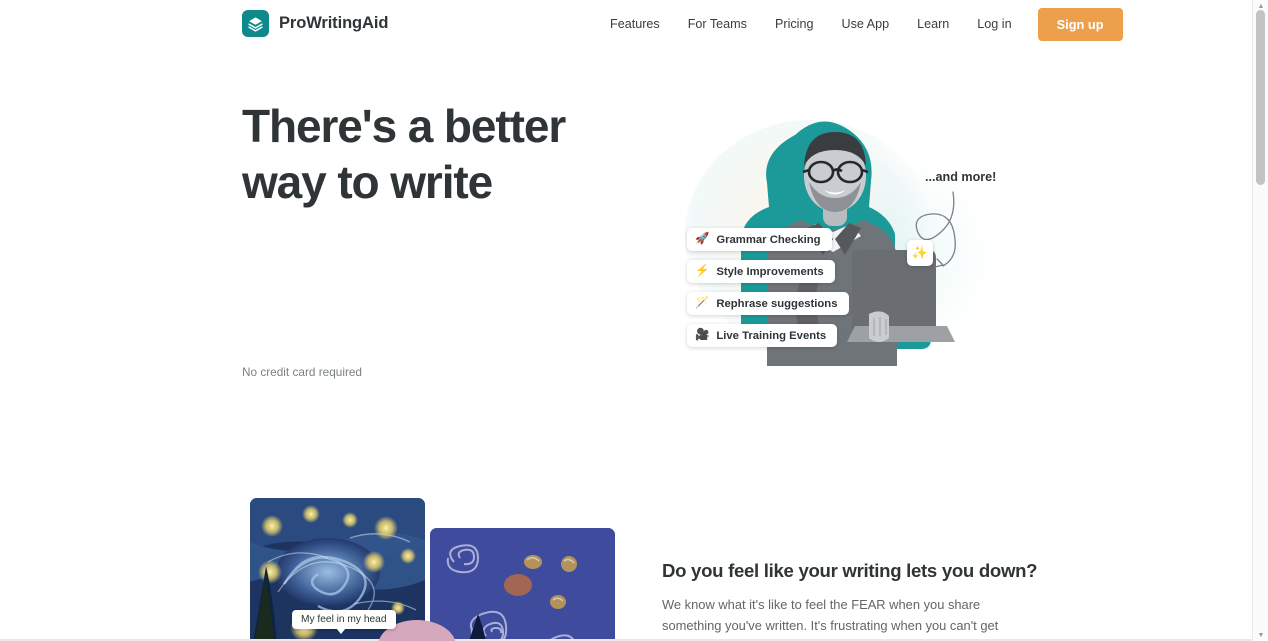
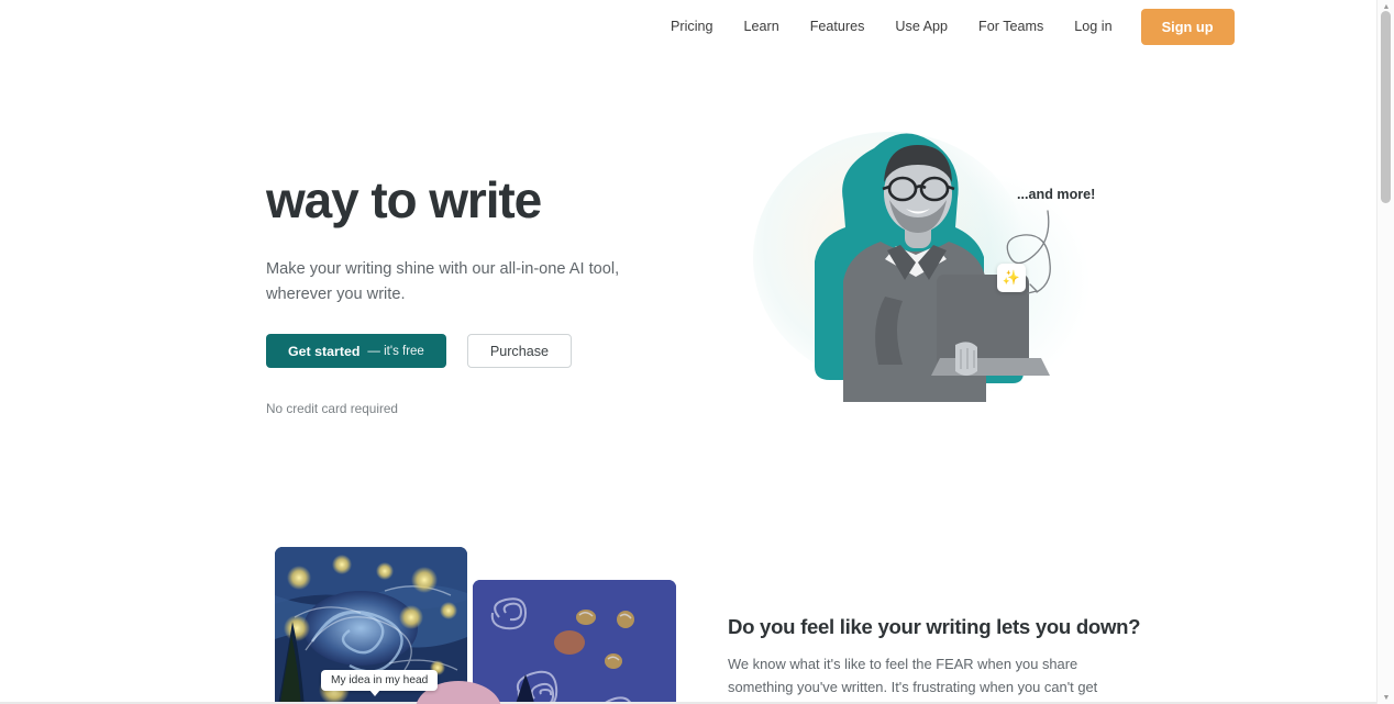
- ProWritingAid
- Features
+ Pricing
- For Teams
+ Learn
- Pricing
+ Features
  Use App
- Learn
+ For Teams
  Log in
  Sign up
- There's a better
  way to write
+ Make your writing shine with our all-in-one AI tool, wherever you write.
+ Get started
+ — it's free
+ Purchase
  No credit card required
- 🚀
- Grammar Checking
- ⚡
- Style Improvements
- 🪄
- Rephrase suggestions
- 🎥
- Live Training Events
  ✨
  ...and more!
- My feel in my head
+ My idea in my head
  Do you feel like your writing lets you down?
  We know what it's like to feel the FEAR when you share something you've written. It's frustrating when you can't get
